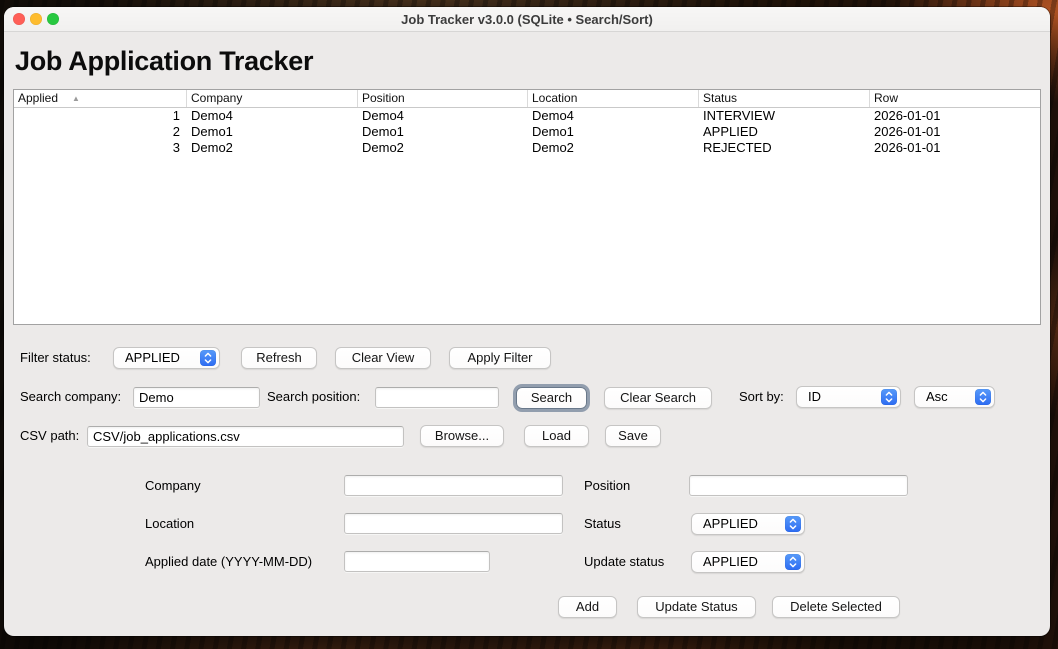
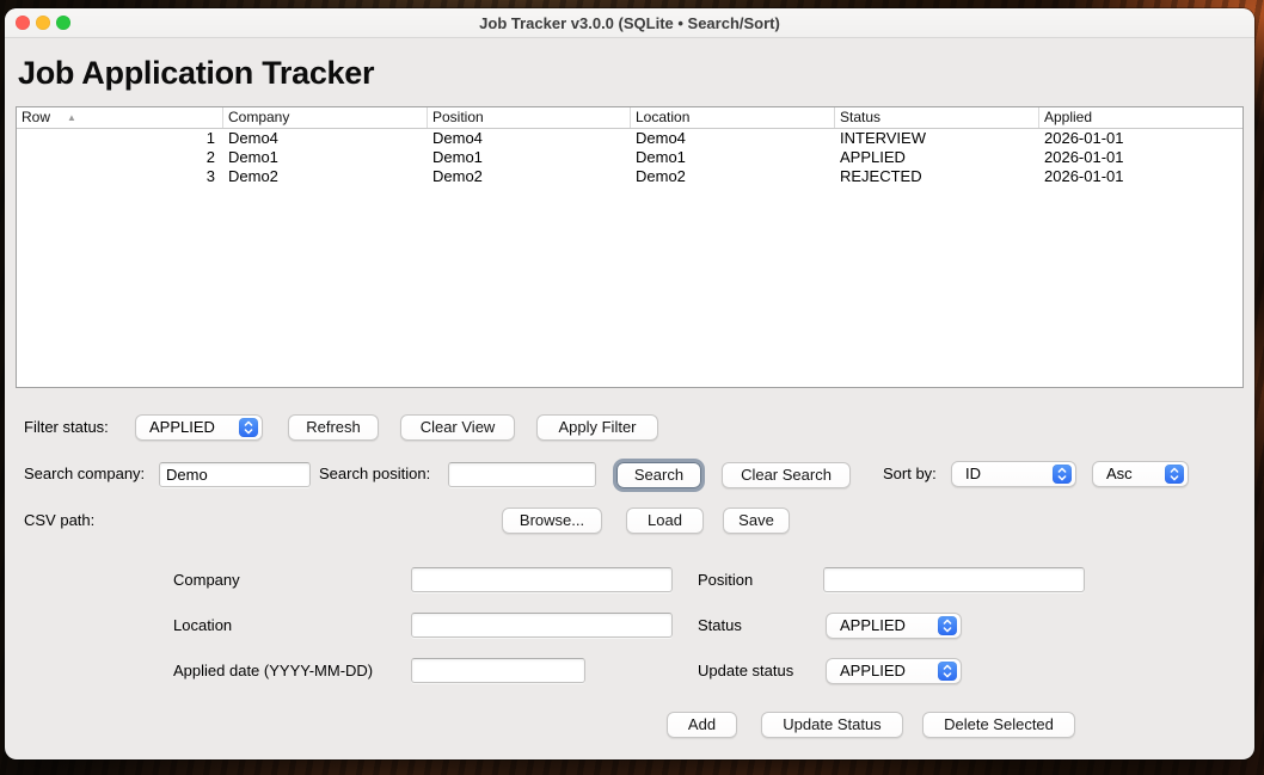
  Job Tracker v3.0.0 (SQLite • Search/Sort)
  Job Application Tracker
- Applied ▲
+ Row ▲
  Company
  Position
  Location
  Status
- Row
+ Applied
  1
  Demo4
  Demo4
  Demo4
  INTERVIEW
  2026-01-01
  2
  Demo1
  Demo1
  Demo1
  APPLIED
  2026-01-01
  3
  Demo2
  Demo2
  Demo2
  REJECTED
  2026-01-01
  Filter status:
  APPLIED
  Refresh
  Clear View
  Apply Filter
  Search company:
  Demo
  Search position:
  Search
  Clear Search
  Sort by:
  ID
  Asc
  CSV path:
- CSV/job_applications.csv
  Browse...
  Load
  Save
  Company
  Position
  Location
  Status
  APPLIED
  Applied date (YYYY-MM-DD)
  Update status
  APPLIED
  Add
  Update Status
  Delete Selected
